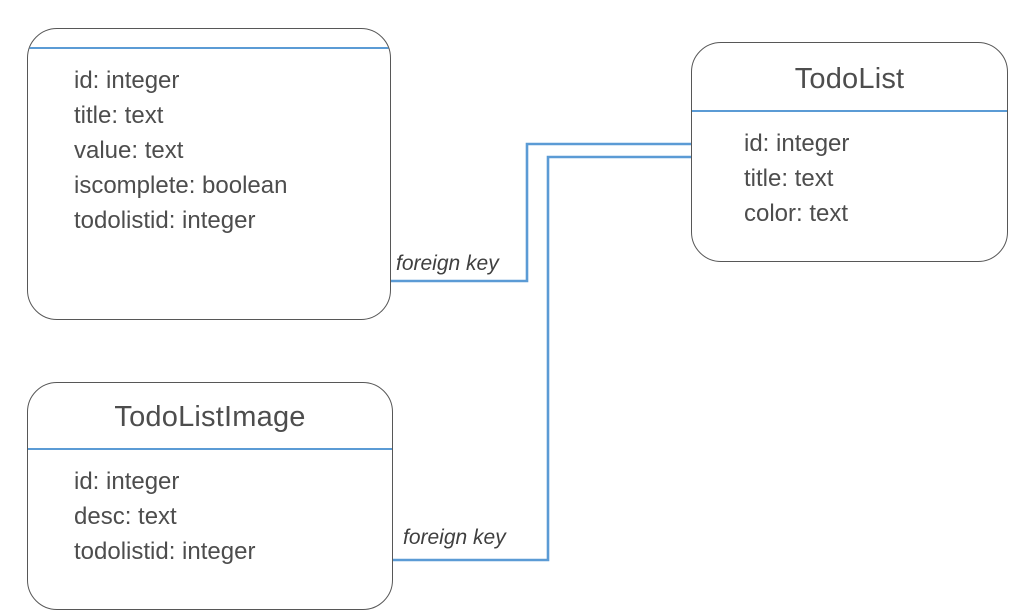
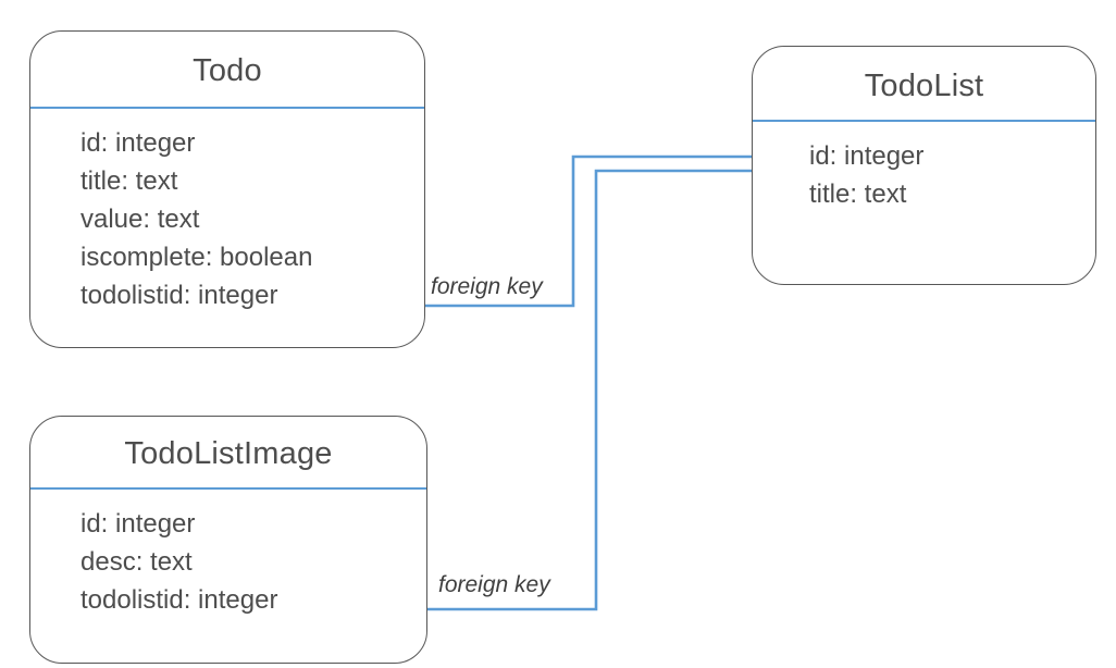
+ Todo
  id: integer
  title: text
  value: text
  iscomplete: boolean
  todolistid: integer
  TodoList
  id: integer
  title: text
- color: text
  TodoListImage
  id: integer
  desc: text
  todolistid: integer
  foreign key
  foreign key
